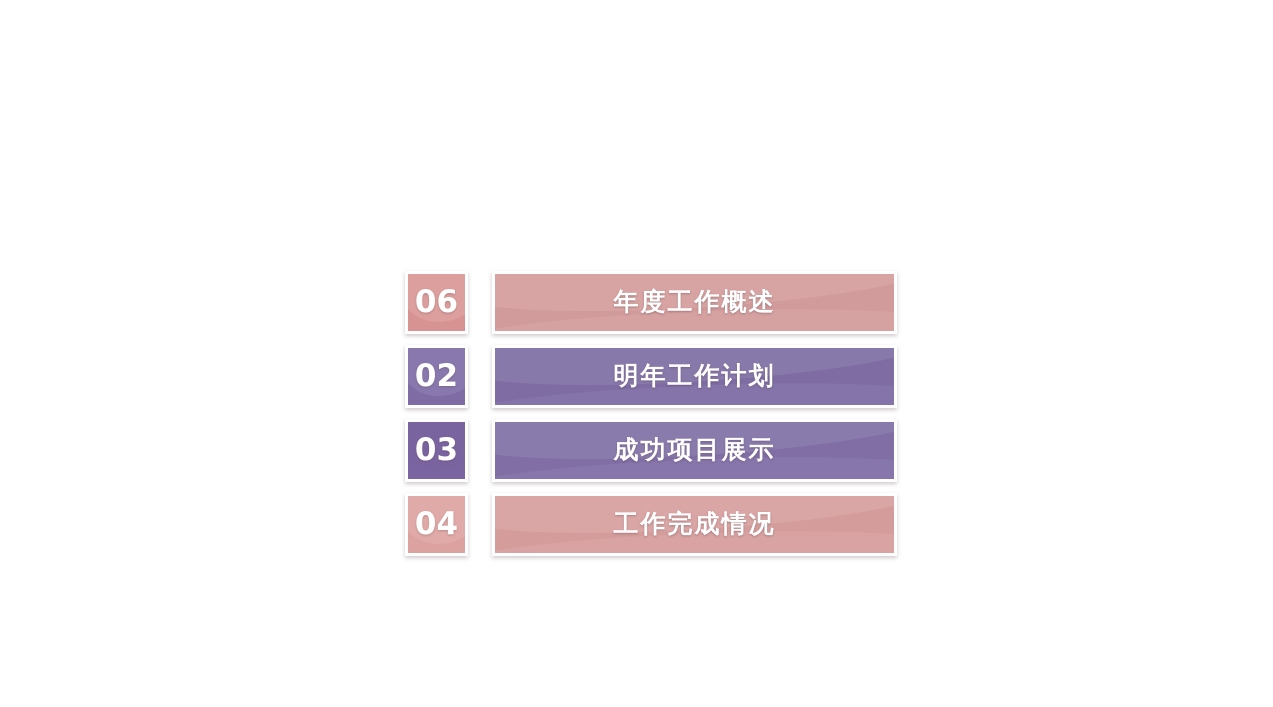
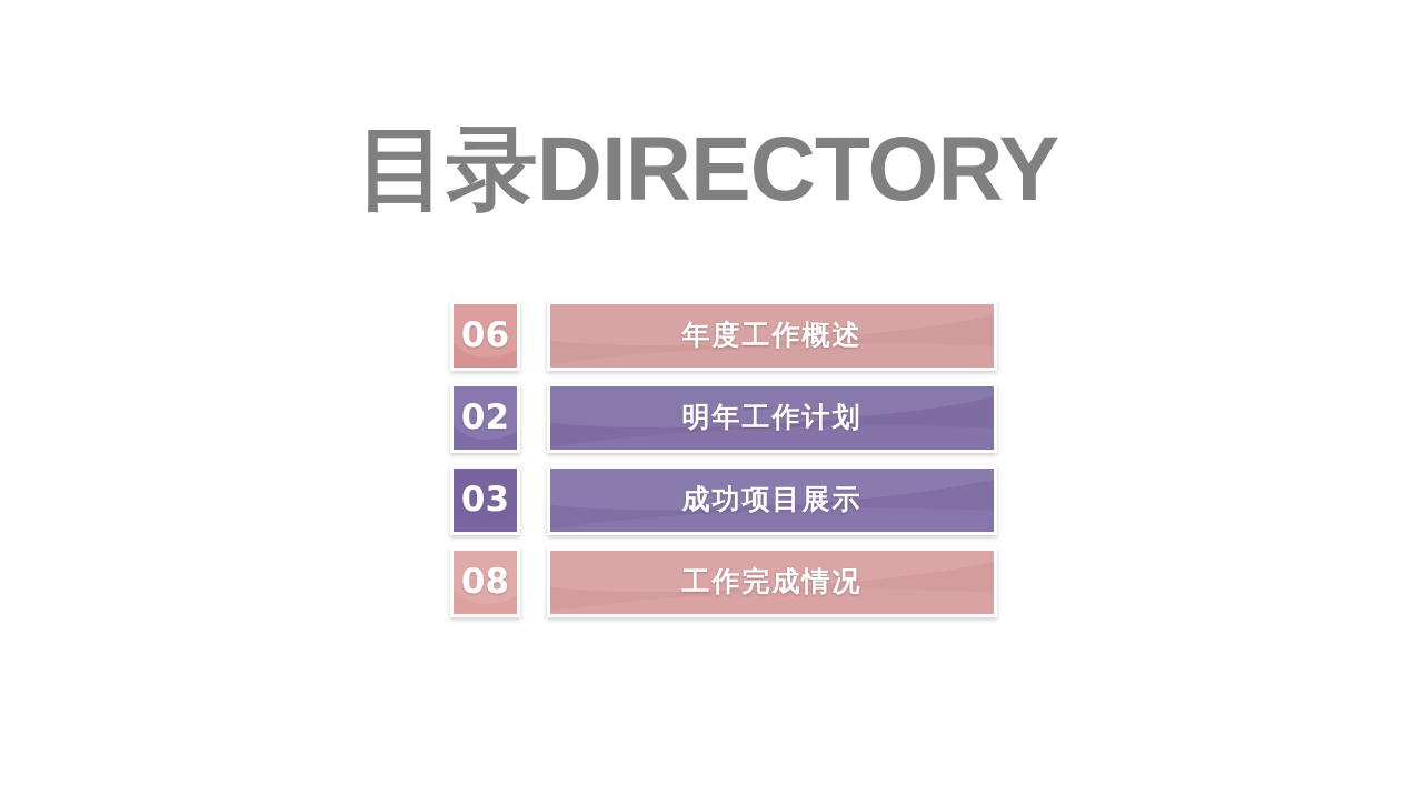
+ 目录DIRECTORY
  06
  年度工作概述
  02
  明年工作计划
  03
  成功项目展示
- 04
+ 08
  工作完成情况
